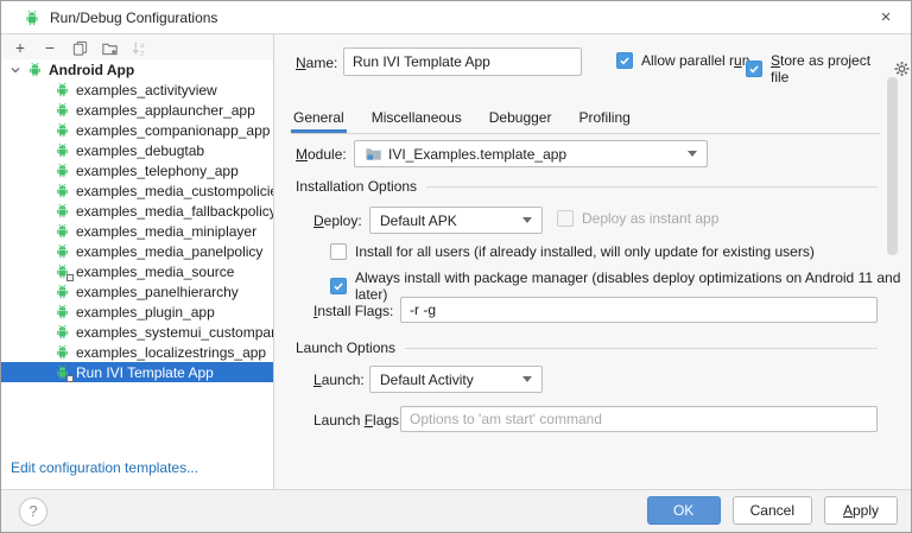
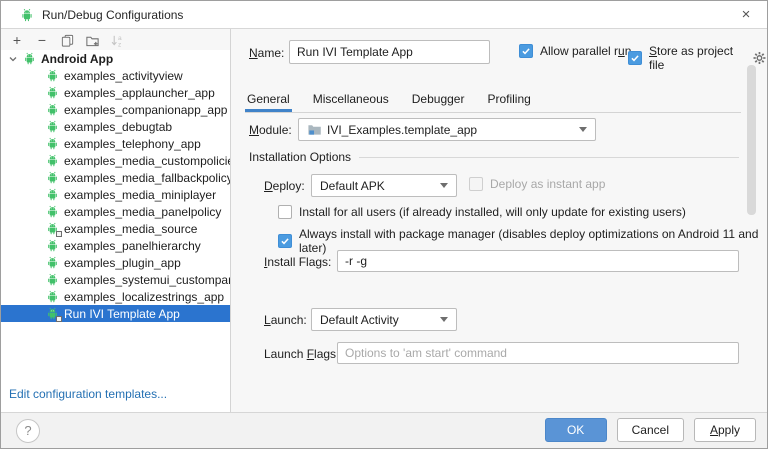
  Run/Debug Configurations
  ×
  +
  −
  Android App
  examples_activityview
  examples_applauncher_app
  examples_companionapp_app
  examples_debugtab
  examples_telephony_app
  examples_media_custompolici
  examples_media_fallbackpolic
  examples_media_miniplayer
  examples_media_panelpolicy
  examples_media_source
  examples_panelhierarchy
  examples_plugin_app
  examples_systemui_custompa
  examples_localizestrings_app
  Run IVI Template App
  Edit configuration templates...
  Name:
  Run IVI Template App
  Allow parallel ru
  Store as project file
  General
  Miscellaneous
  Debugger
  Profiling
  Module:
  IVI_Examples.template_app
  Installation Options
  Deploy:
  Default APK
  Deploy as instant app
  Install for all users (if already installed, will only update for existing users)
  Always install with package manager (disables deploy optimizations on Android 11 and later)
  Install Flags:
  -r -g
- Launch Options
  Launch:
  Default Activity
  Launch Flags
  Options to 'am start' command
  ?
  OK
  Cancel
  Apply
